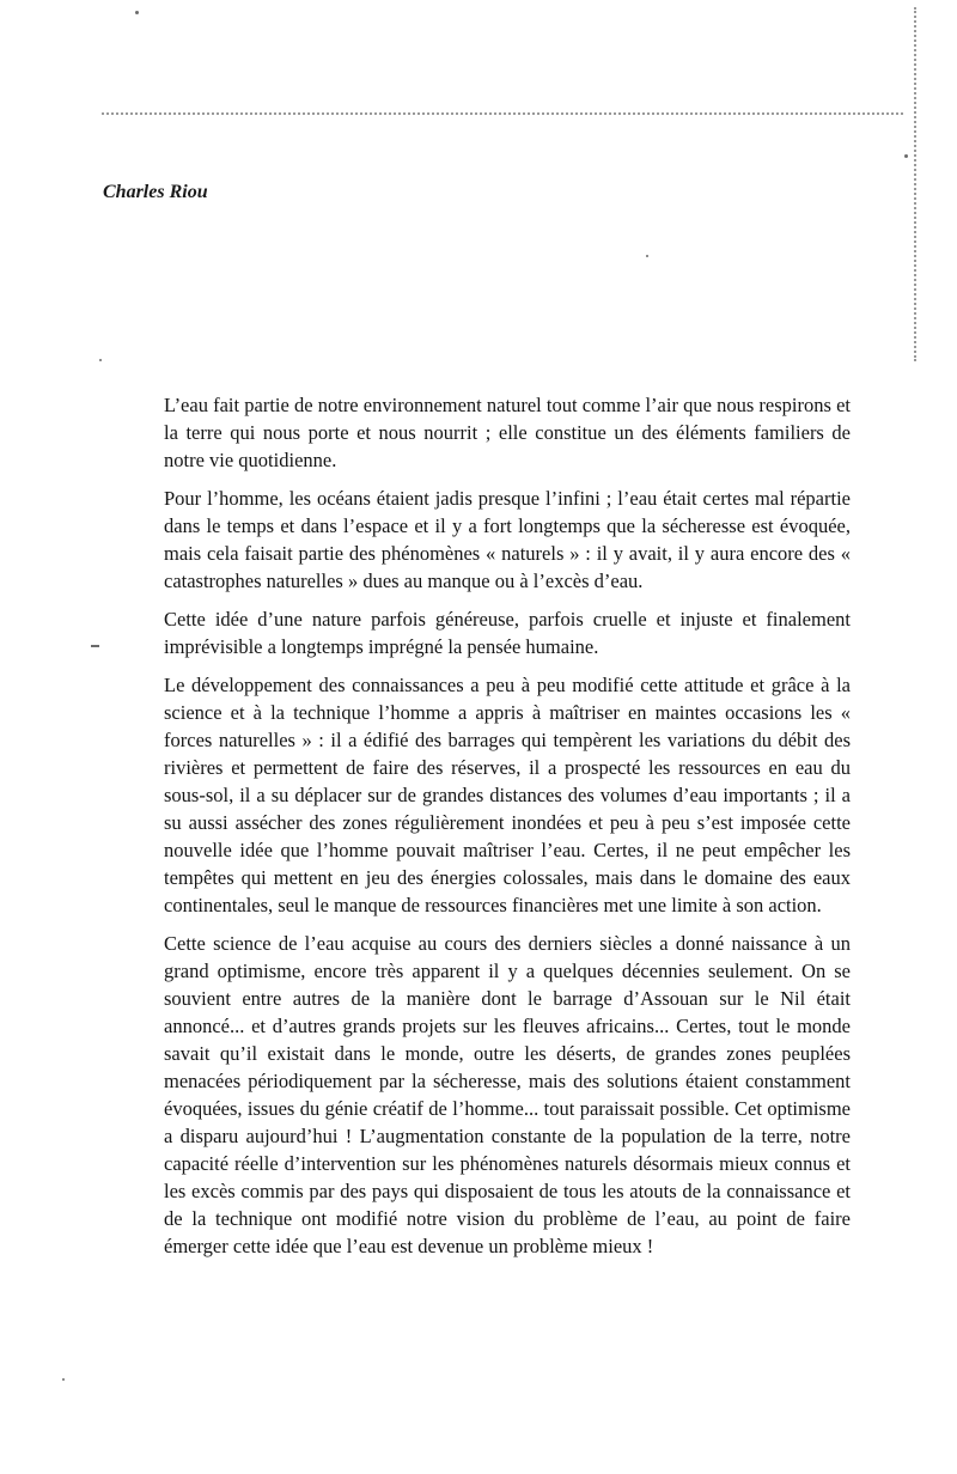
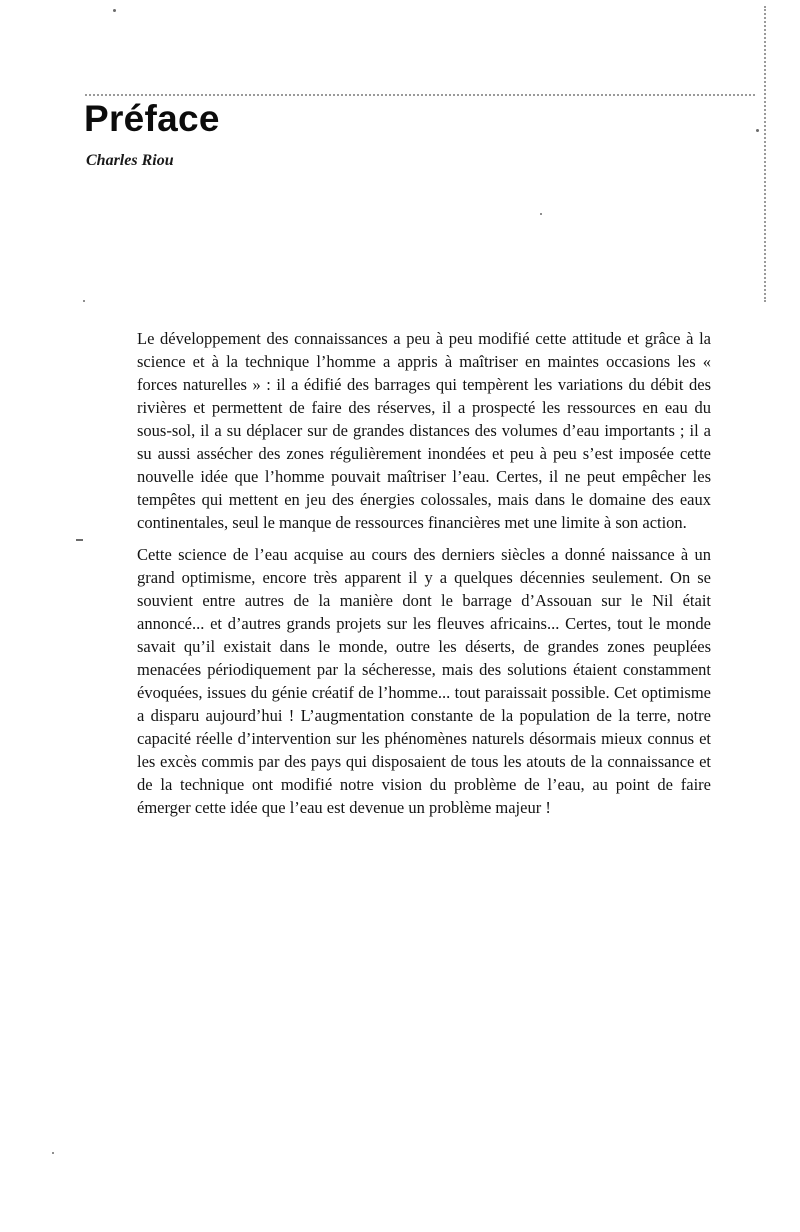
+ Préface
  Charles Riou
- L’eau fait partie de notre environnement naturel tout comme l’air que nous respirons et la terre qui nous porte et nous nourrit ; elle constitue un des éléments familiers de notre vie quotidienne.
- Pour l’homme, les océans étaient jadis presque l’infini ; l’eau était certes mal répartie dans le temps et dans l’espace et il y a fort longtemps que la sécheresse est évoquée, mais cela faisait partie des phénomènes « naturels » : il y avait, il y aura encore des « catastrophes naturelles » dues au manque ou à l’excès d’eau.
- Cette idée d’une nature parfois généreuse, parfois cruelle et injuste et finalement imprévisible a longtemps imprégné la pensée humaine.
  Le développement des connaissances a peu à peu modifié cette attitude et grâce à la science et à la technique l’homme a appris à maîtriser en maintes occasions les « forces naturelles » : il a édifié des barrages qui tempèrent les variations du débit des rivières et permettent de faire des réserves, il a prospecté les ressources en eau du sous-sol, il a su déplacer sur de grandes distances des volumes d’eau importants ; il a su aussi assécher des zones régulièrement inondées et peu à peu s’est imposée cette nouvelle idée que l’homme pouvait maîtriser l’eau. Certes, il ne peut empêcher les tempêtes qui mettent en jeu des énergies colossales, mais dans le domaine des eaux continentales, seul le manque de ressources financières met une limite à son action.
- Cette science de l’eau acquise au cours des derniers siècles a donné naissance à un grand optimisme, encore très apparent il y a quelques décennies seulement. On se souvient entre autres de la manière dont le barrage d’Assouan sur le Nil était annoncé... et d’autres grands projets sur les fleuves africains... Certes, tout le monde savait qu’il existait dans le monde, outre les déserts, de grandes zones peuplées menacées périodiquement par la sécheresse, mais des solutions étaient constamment évoquées, issues du génie créatif de l’homme... tout paraissait possible. Cet optimisme a disparu aujourd’hui ! L’augmentation constante de la population de la terre, notre capacité réelle d’intervention sur les phénomènes naturels désormais mieux connus et les excès commis par des pays qui disposaient de tous les atouts de la connaissance et de la technique ont modifié notre vision du problème de l’eau, au point de faire émerger cette idée que l’eau est devenue un problème mieux !
+ Cette science de l’eau acquise au cours des derniers siècles a donné naissance à un grand optimisme, encore très apparent il y a quelques décennies seulement. On se souvient entre autres de la manière dont le barrage d’Assouan sur le Nil était annoncé... et d’autres grands projets sur les fleuves africains... Certes, tout le monde savait qu’il existait dans le monde, outre les déserts, de grandes zones peuplées menacées périodiquement par la sécheresse, mais des solutions étaient constamment évoquées, issues du génie créatif de l’homme... tout paraissait possible. Cet optimisme a disparu aujourd’hui ! L’augmentation constante de la population de la terre, notre capacité réelle d’intervention sur les phénomènes naturels désormais mieux connus et les excès commis par des pays qui disposaient de tous les atouts de la connaissance et de la technique ont modifié notre vision du problème de l’eau, au point de faire émerger cette idée que l’eau est devenue un problème majeur !
